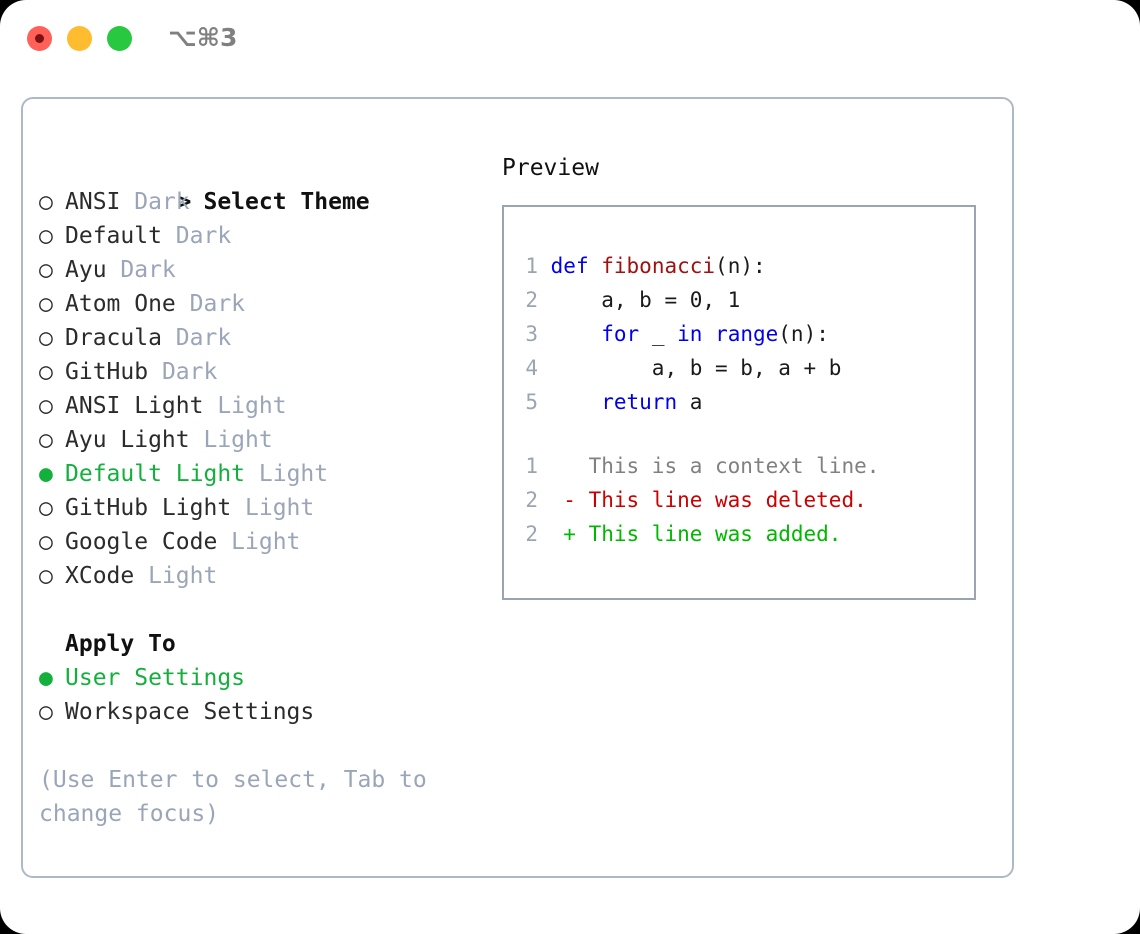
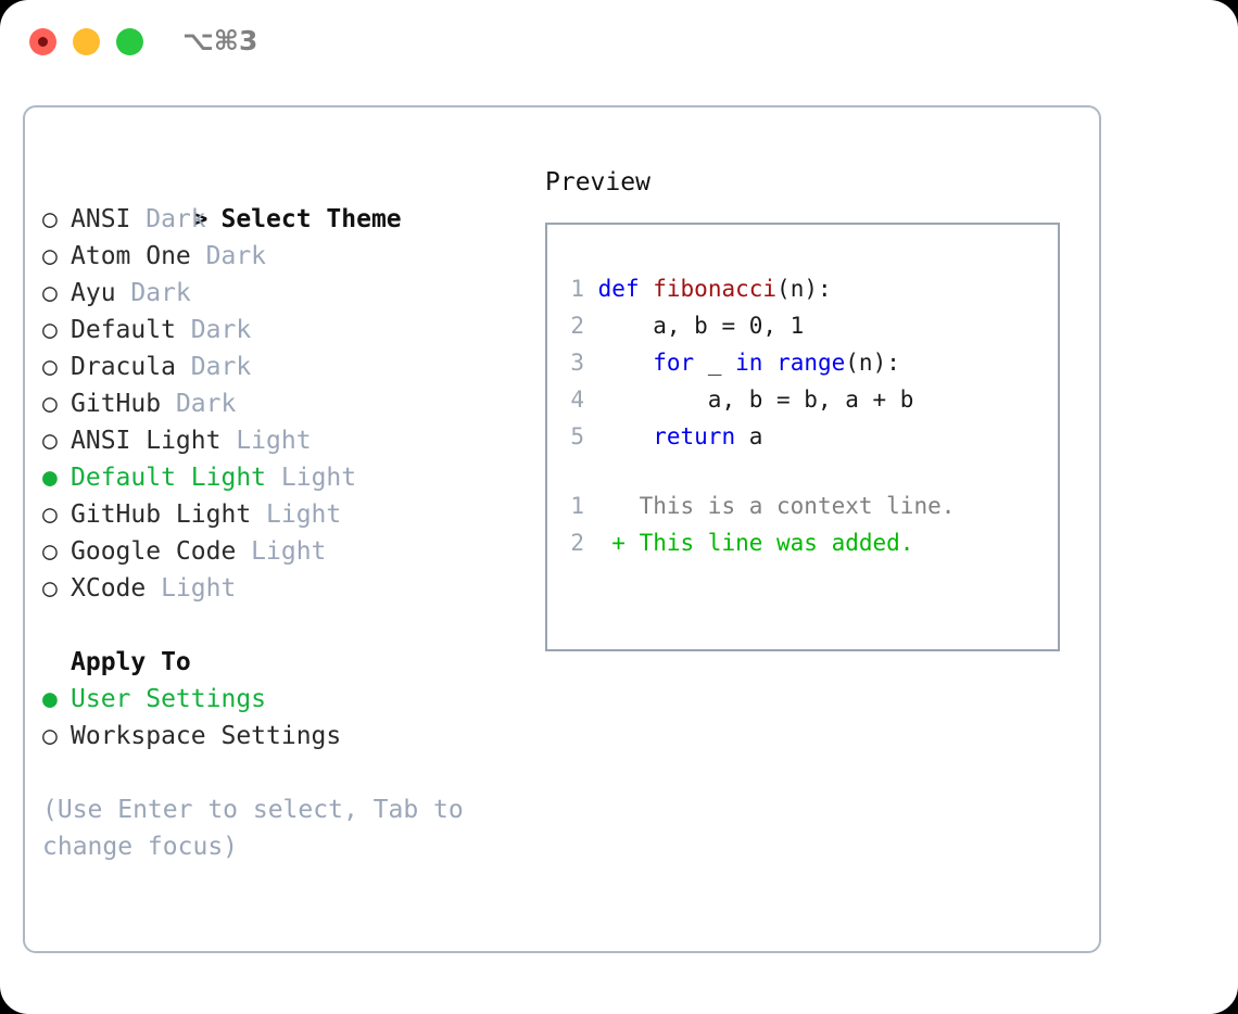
  ⌥⌘3
  > Select Theme
  ○ ANSI Dark
- ○ Default Dark
+ ○ Atom One Dark
  ○ Ayu Dark
- ○ Atom One Dark
+ ○ Default Dark
  ○ Dracula Dark
  ○ GitHub Dark
  ○ ANSI Light Light
- ○ Ayu Light Light
  ● Default Light Light
  ○ GitHub Light Light
  ○ Google Code Light
  ○ XCode Light
  Apply To
  ● User Settings
  ○ Workspace Settings
  (Use Enter to select, Tab to change focus)
  Preview
  1 def fibonacci(n):
  2 a, b = 0, 1
  3 for _ in range(n):
  4 a, b = b, a + b
  5 return a
  1 This is a context line.
- 2 - This line was deleted.
  2 + This line was added.
